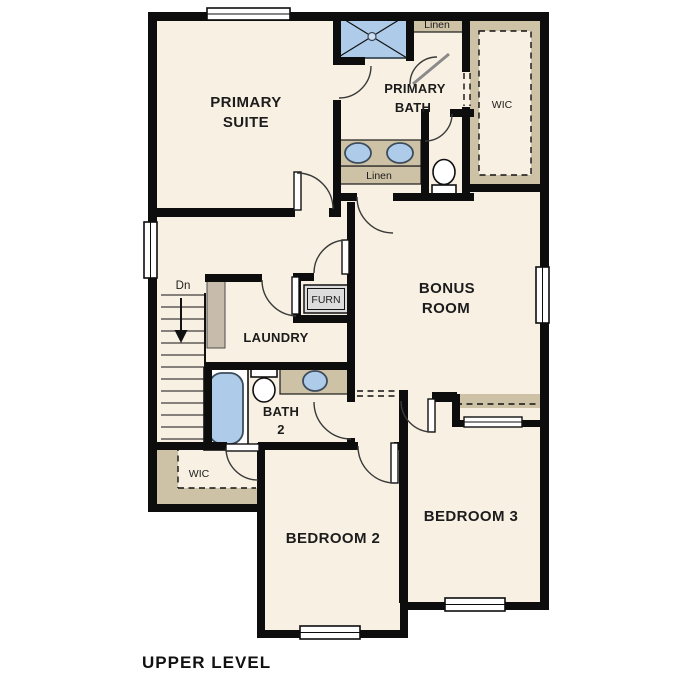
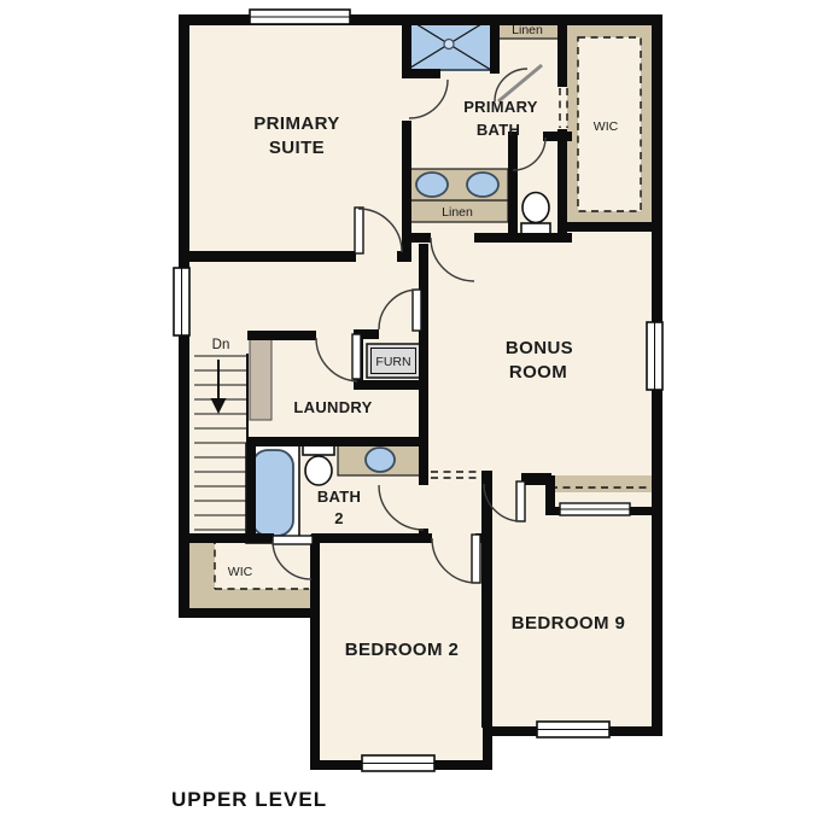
  PRIMARY
  SUITE
  PRIMARY
  BATH
  BONUS
  ROOM
  LAUNDRY
  BATH
  2
  BEDROOM 2
- BEDROOM 3
+ BEDROOM 9
  WIC
  WIC
  Linen
  Linen
  FURN
  Dn
  UPPER LEVEL
